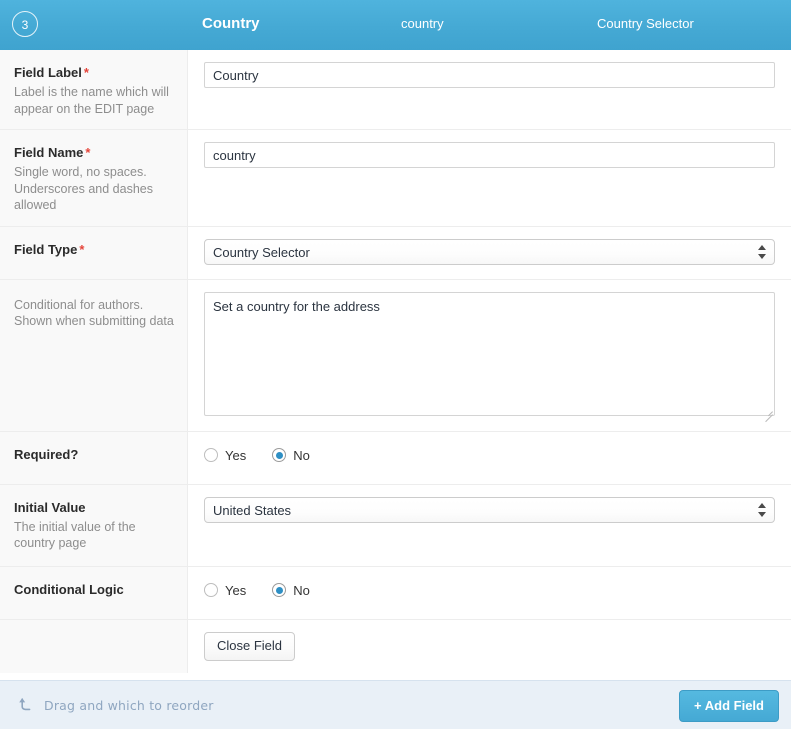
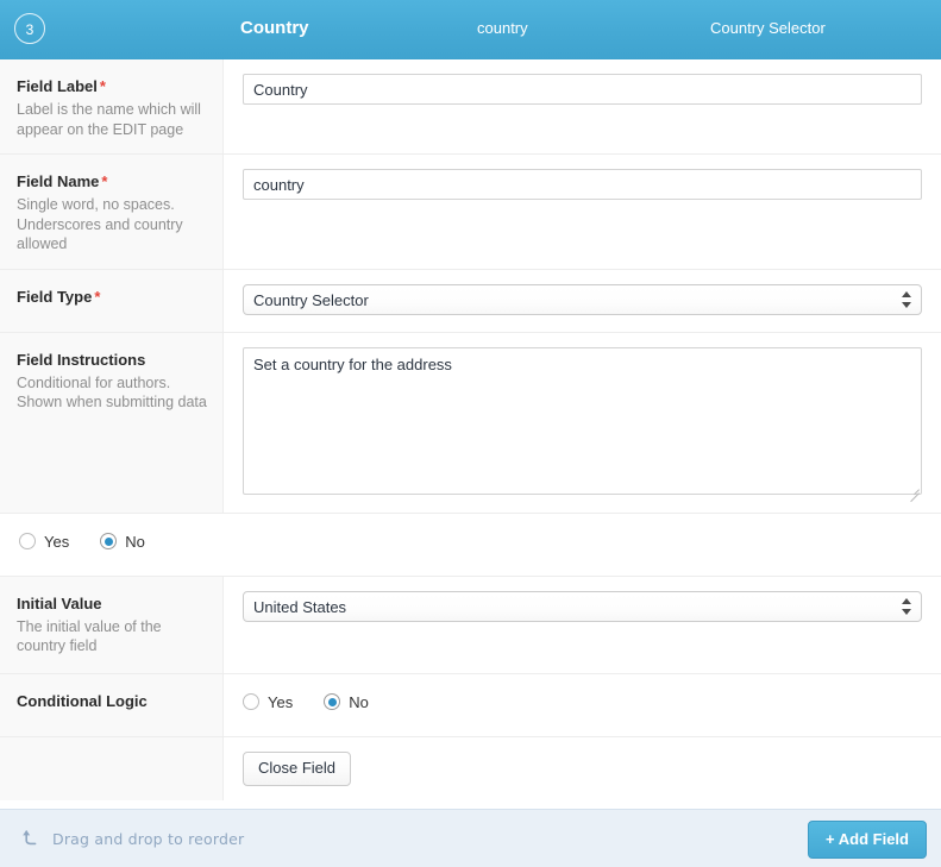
  3
  Country
  country
  Country Selector
  Field Label *
  Label is the name which will appear on the EDIT page
  Country
  Field Name *
- Single word, no spaces. Underscores and dashes allowed
+ Single word, no spaces. Underscores and country allowed
  country
  Field Type *
  Country Selector
+ Field Instructions
  Conditional for authors. Shown when submitting data
  Set a country for the address
- Required?
  Yes
  No
  Initial Value
- The initial value of the country page
+ The initial value of the country field
  United States
  Conditional Logic
  Yes
  No
  Close Field
- Drag and which to reorder
+ Drag and drop to reorder
  + Add Field
